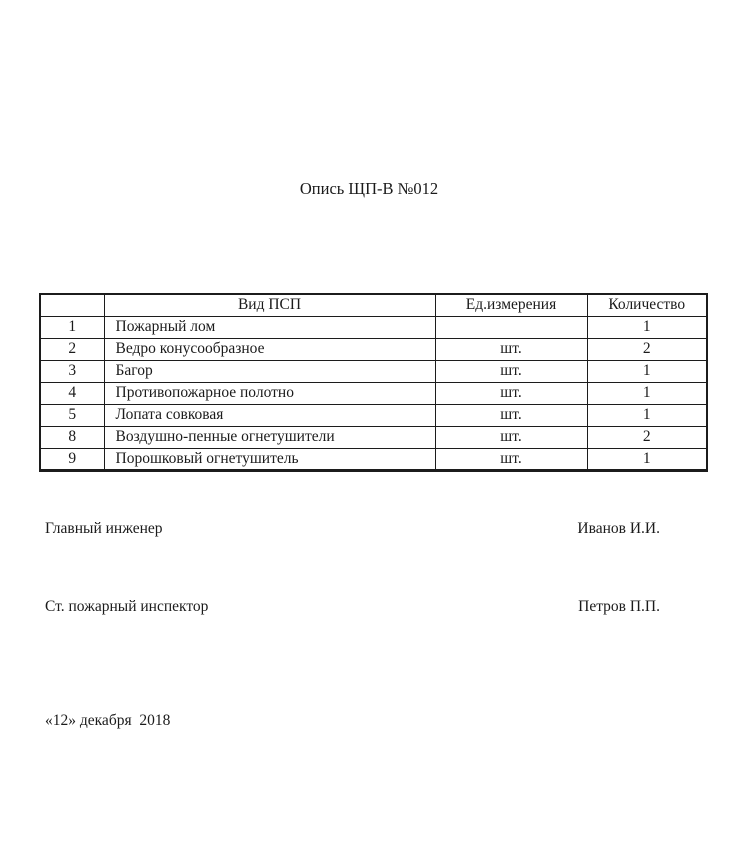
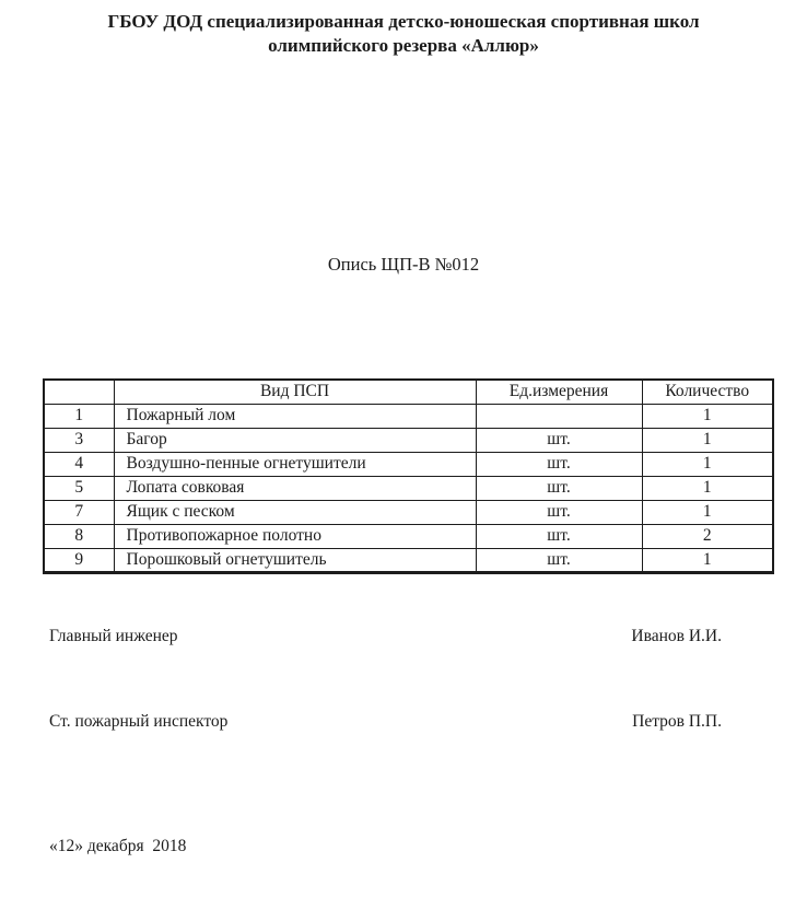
+ ГБОУ ДОД специализированная детско-юношеская спортивная школ
+ олимпийского резерва «Аллюр»
  Опись ЩП-В №012
  	Вид ПСП	Ед.измерения	Количество
  1	Пожарный лом		1
- 2	Ведро конусообразное	шт.	2
  3	Багор	шт.	1
- 4	Противопожарное полотно	шт.	1
+ 4	Воздушно-пенные огнетушители	шт.	1
  5	Лопата совковая	шт.	1
+ 7	Ящик с песком	шт.	1
- 8	Воздушно-пенные огнетушители	шт.	2
+ 8	Противопожарное полотно	шт.	2
  9	Порошковый огнетушитель	шт.	1
  Главный инженер
  Иванов И.И.
  Ст. пожарный инспектор
  Петров П.П.
  «12» декабря 2018
